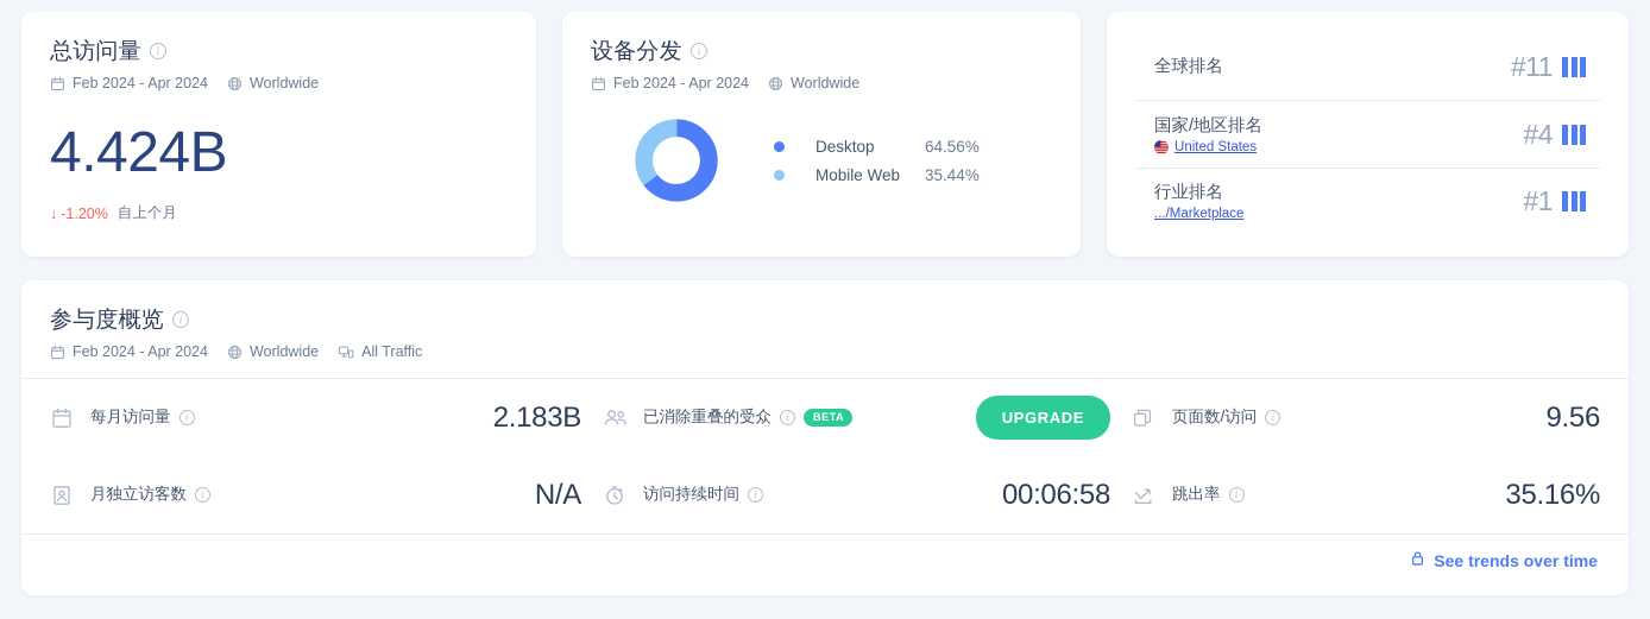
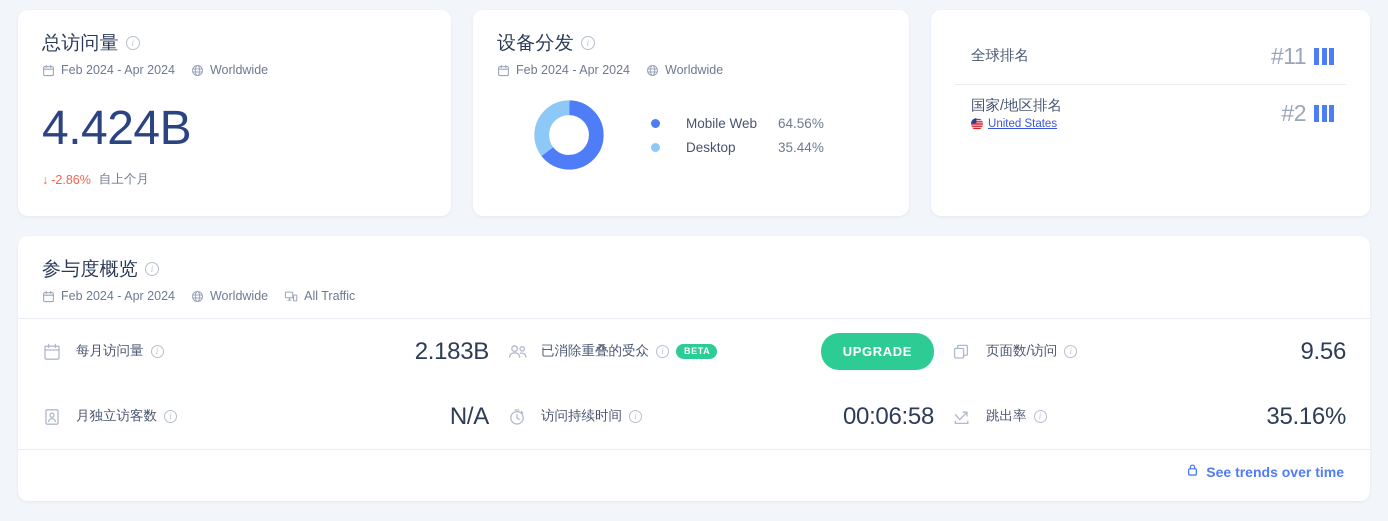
  总访问量
  i
  Feb 2024 - Apr 2024
  Worldwide
  4.424B
  ↓
- -1.20%
+ -2.86%
  自上个月
  设备分发
  i
  Feb 2024 - Apr 2024
  Worldwide
- Desktop
+ Mobile Web
  64.56%
- Mobile Web
+ Desktop
  35.44%
  全球排名
  #11
  国家/地区排名
  United States
- #4
+ #2
- 行业排名
- .../Marketplace
- #1
  参与度概览
  i
  Feb 2024 - Apr 2024
  Worldwide
  All Traffic
  每月访问量
  i
  2.183B
  已消除重叠的受众
  i
  BETA
  UPGRADE
  页面数/访问
  i
  9.56
  月独立访客数
  i
  N/A
  访问持续时间
  i
  00:06:58
  跳出率
  i
  35.16%
  See trends over time
